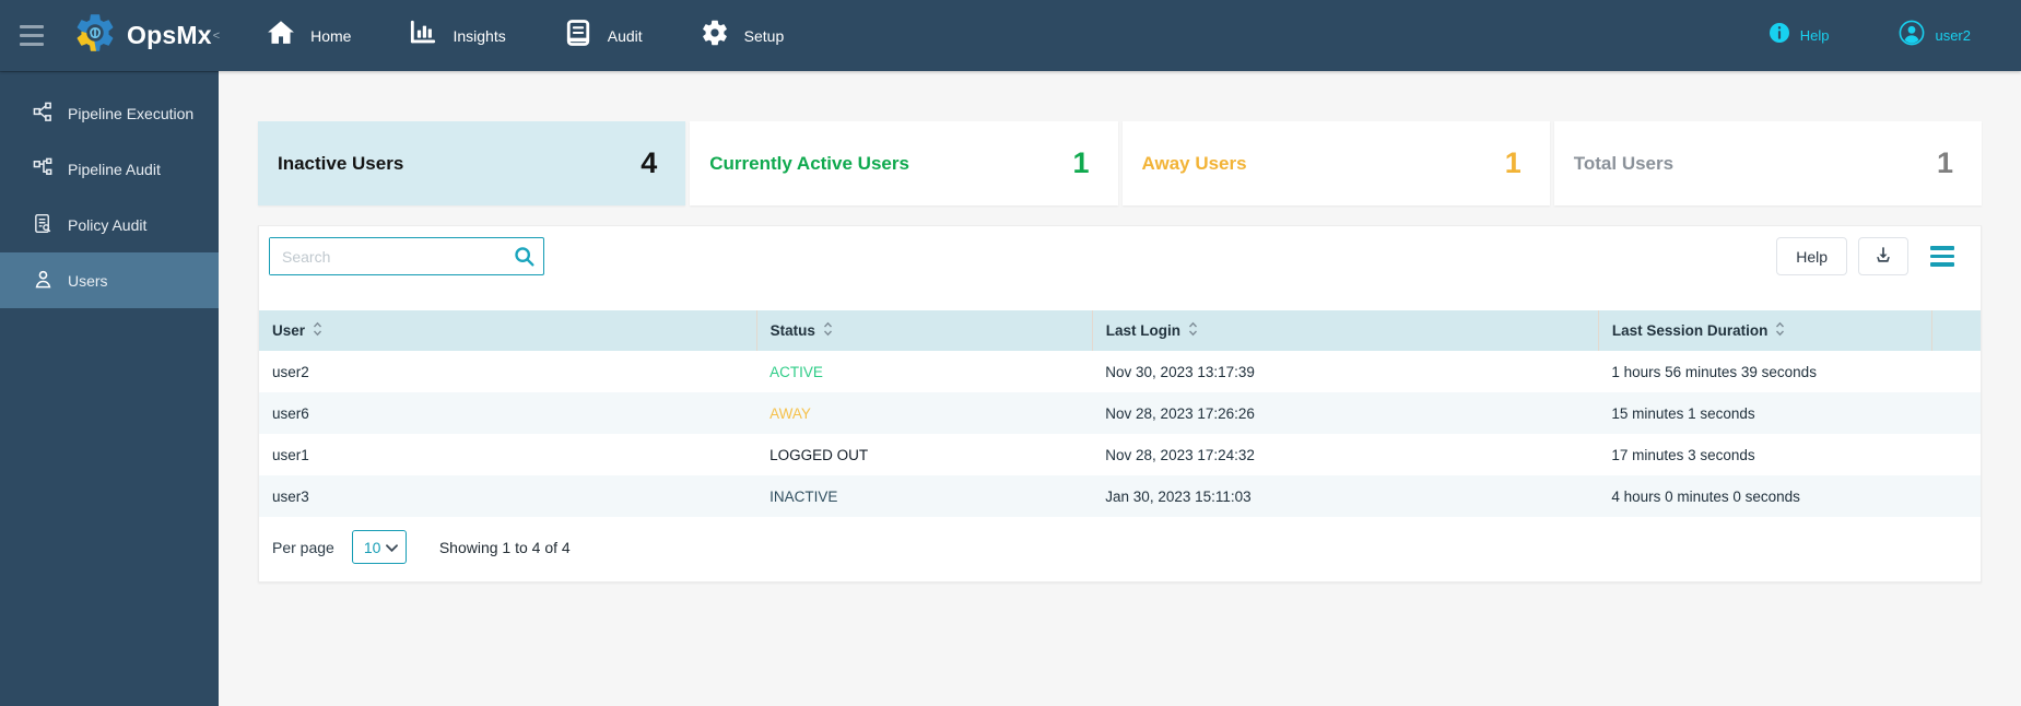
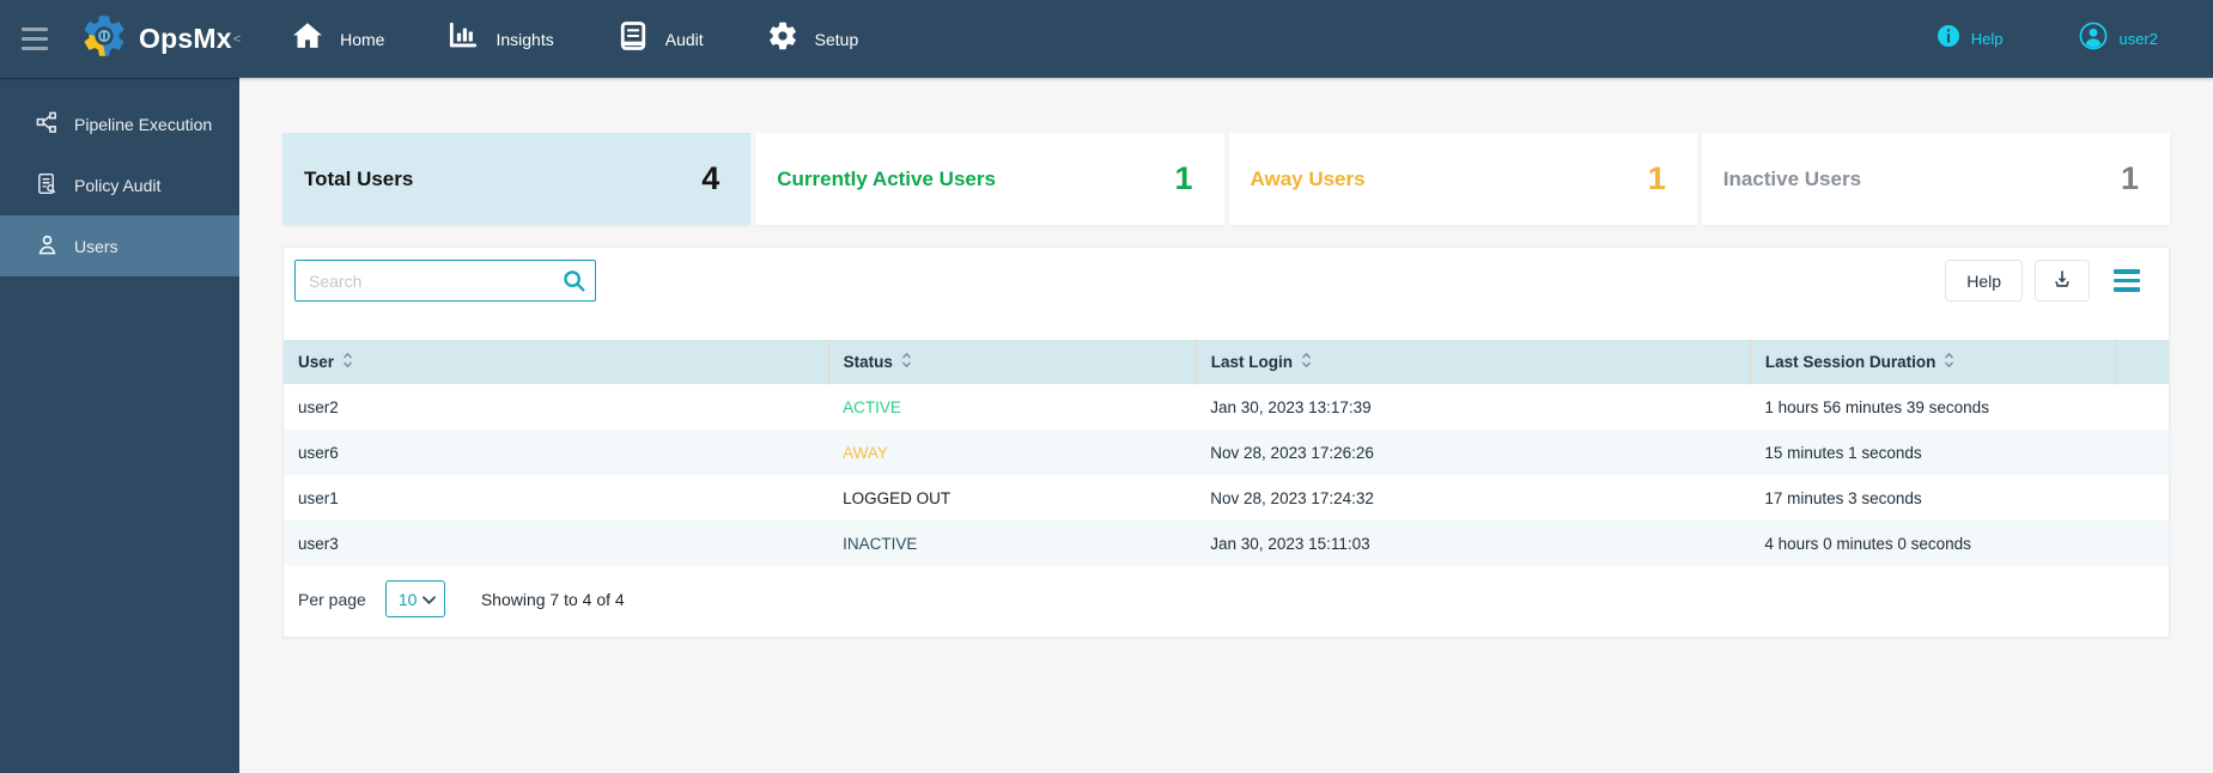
  OpsMx
  <
  Home
  Insights
  Audit
  Setup
  Help
  user2
  Pipeline Execution
- Pipeline Audit
  Policy Audit
  Users
- Inactive Users
+ Total Users
  4
  Currently Active Users
  1
  Away Users
  1
- Total Users
+ Inactive Users
  1
  Search
  Help
  User	Status	Last Login	Last Session Duration
- user2	ACTIVE	Nov 30, 2023 13:17:39	1 hours 56 minutes 39 seconds
+ user2	ACTIVE	Jan 30, 2023 13:17:39	1 hours 56 minutes 39 seconds
  user6	AWAY	Nov 28, 2023 17:26:26	15 minutes 1 seconds
  user1	LOGGED OUT	Nov 28, 2023 17:24:32	17 minutes 3 seconds
  user3	INACTIVE	Jan 30, 2023 15:11:03	4 hours 0 minutes 0 seconds
  Per page
  10
- Showing 1 to 4 of 4
+ Showing 7 to 4 of 4
